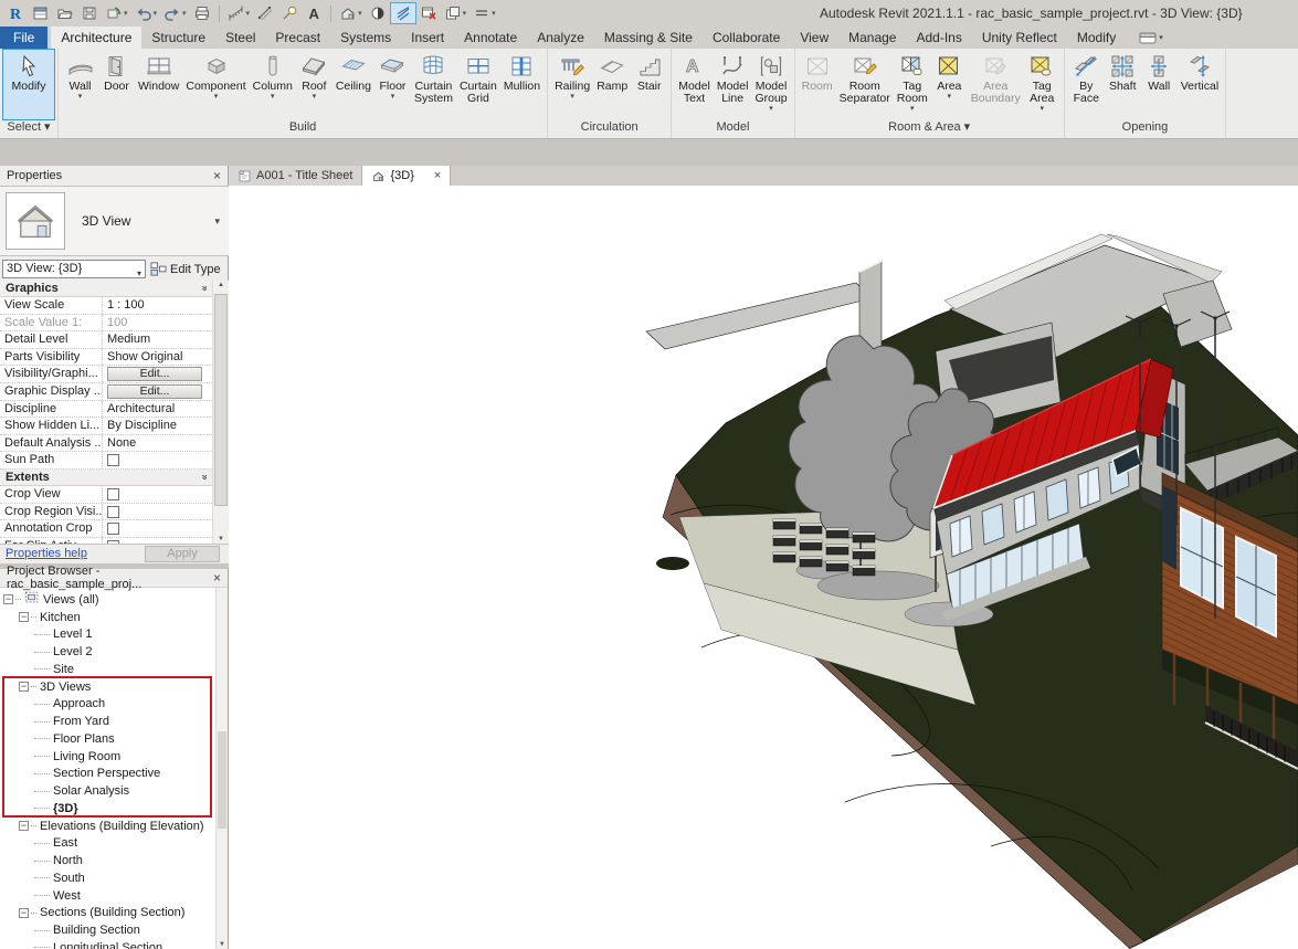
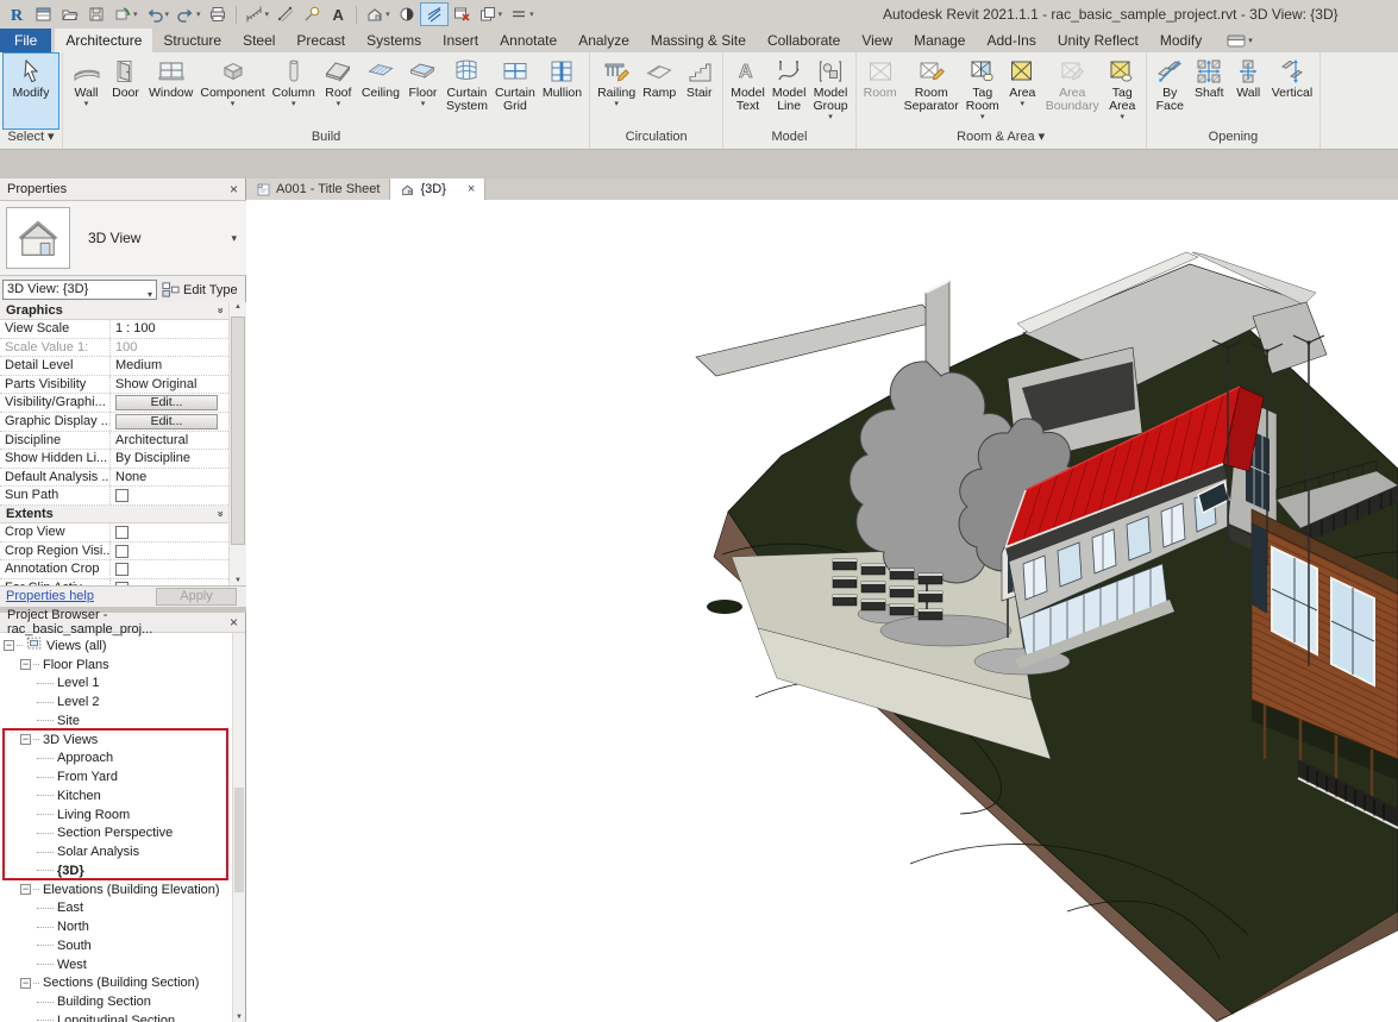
  R
  A
  Autodesk Revit 2021.1.1 - rac_basic_sample_project.rvt - 3D View: {3D}
  File
  Architecture
  Structure
  Steel
  Precast
  Systems
  Insert
  Annotate
  Analyze
  Massing & Site
  Collaborate
  View
  Manage
  Add-Ins
  Unity Reflect
  Modify
  Modify
  Select ▾
  Wall
  Door
  Window
  Component
  Column
  Roof
  Ceiling
  Floor
  Curtain
  System
  Curtain
  Grid
  Mullion
  Build
  Railing
  Ramp
  Stair
  Circulation
  A
  Model
  Text
  Model
  Line
  Model
  Group
  Model
  Room
  Room
  Separator
  Tag
  Room
  Area
  Area
  Boundary
  Tag
  Area
  Room & Area ▾
  By
  Face
  Shaft
  Wall
  Vertical
  Opening
  Properties
  ×
  3D View
  ▾
  3D View: {3D}
  ▾
  Edit Type
  Graphics
  View Scale
  1 : 100
  Scale Value 1:
  100
  Detail Level
  Medium
  Parts Visibility
  Show Original
  Visibility/Graphi...
  Edit...
  Graphic Display ...
  Edit...
  Discipline
  Architectural
  Show Hidden Li...
  By Discipline
  Default Analysis ...
  None
  Sun Path
  Extents
  Crop View
  Crop Region Visi..
  Annotation Crop
  Properties help
  Apply
  Project Browser - rac_basic_sample_proj...
  ×
  −
  Views (all)
  −
- Kitchen
+ Floor Plans
  Level 1
  Level 2
  Site
  −
  3D Views
  Approach
  From Yard
- Floor Plans
+ Kitchen
  Living Room
  Section Perspective
  Solar Analysis
  {3D}
  −
  Elevations (Building Elevation)
  East
  North
  South
  West
  −
  Sections (Building Section)
  Building Section
  Longitudinal Section
  A001 - Title Sheet
  {3D}
  ×
